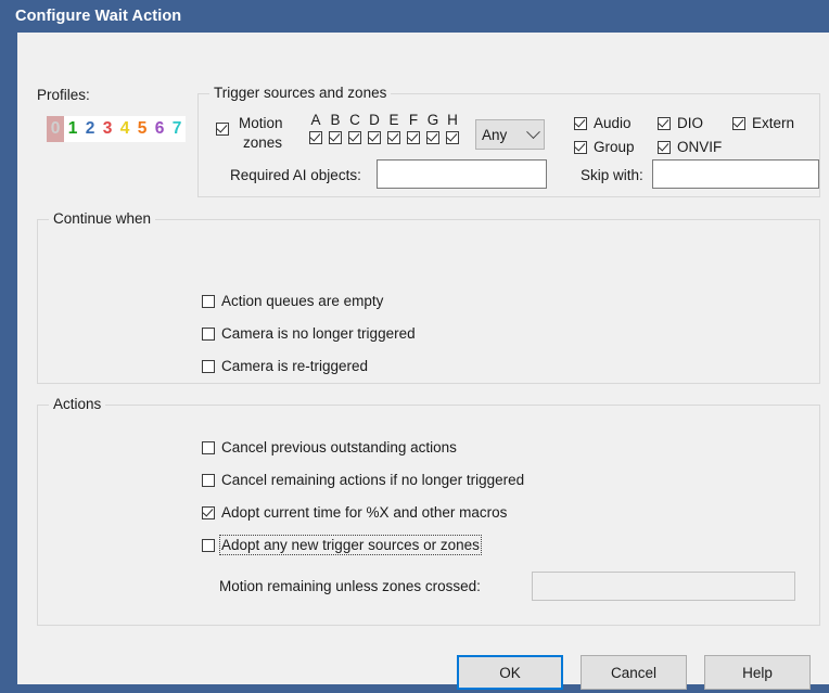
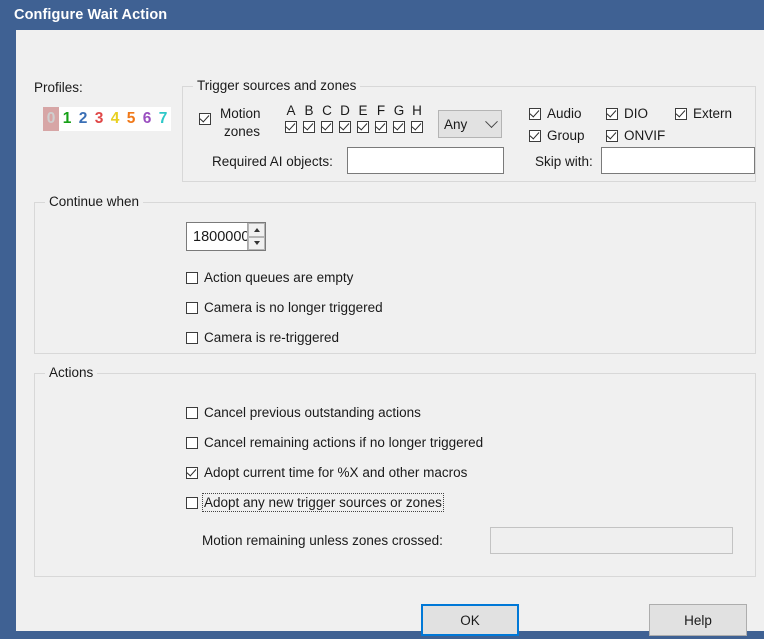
  Configure Wait Action
  Profiles:
  0
  1
  2
  3
  4
  5
  6
  7
  Trigger sources and zones
  Motion
  zones
  A
  B
  C
  D
  E
  F
  G
  H
  Any
  Audio
  DIO
  Extern
  Group
  ONVIF
  Required AI objects:
  Skip with:
  Continue when
+ 1800000
  Action queues are empty
  Camera is no longer triggered
  Camera is re-triggered
  Actions
  Cancel previous outstanding actions
  Cancel remaining actions if no longer triggered
  Adopt current time for %X and other macros
  Adopt any new trigger sources or zones
  Motion remaining unless zones crossed:
  OK
- Cancel
  Help
